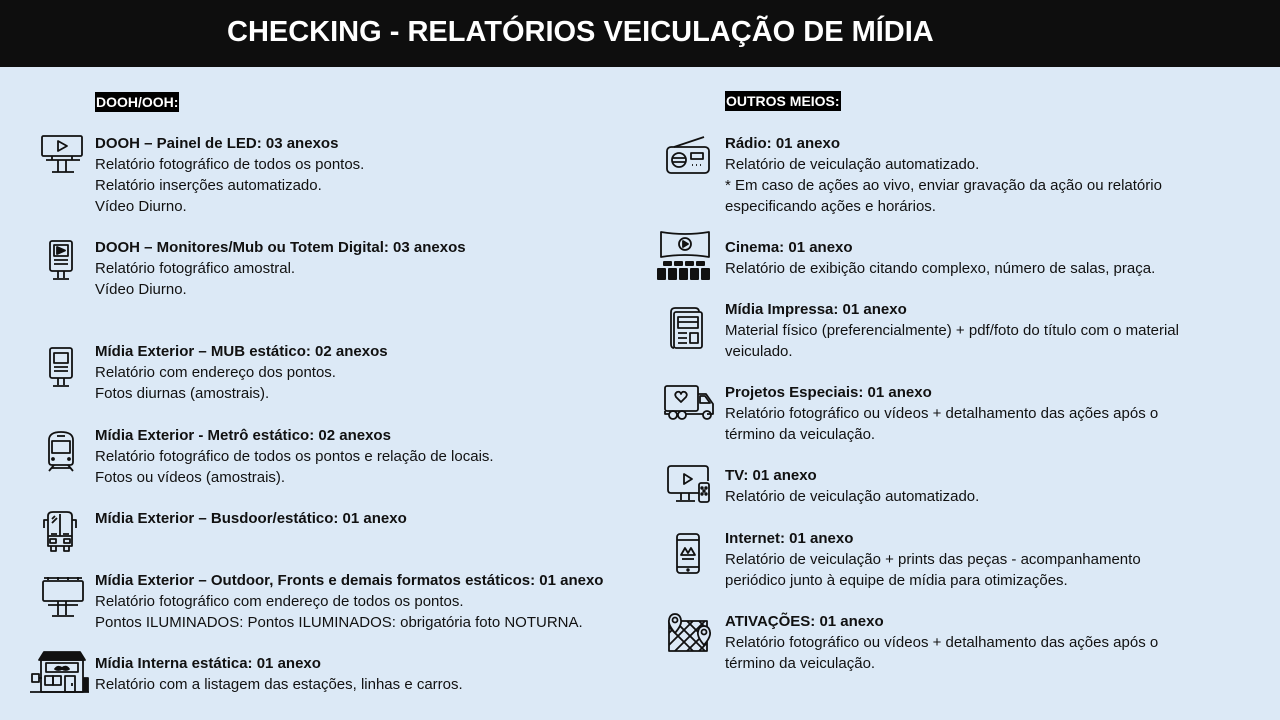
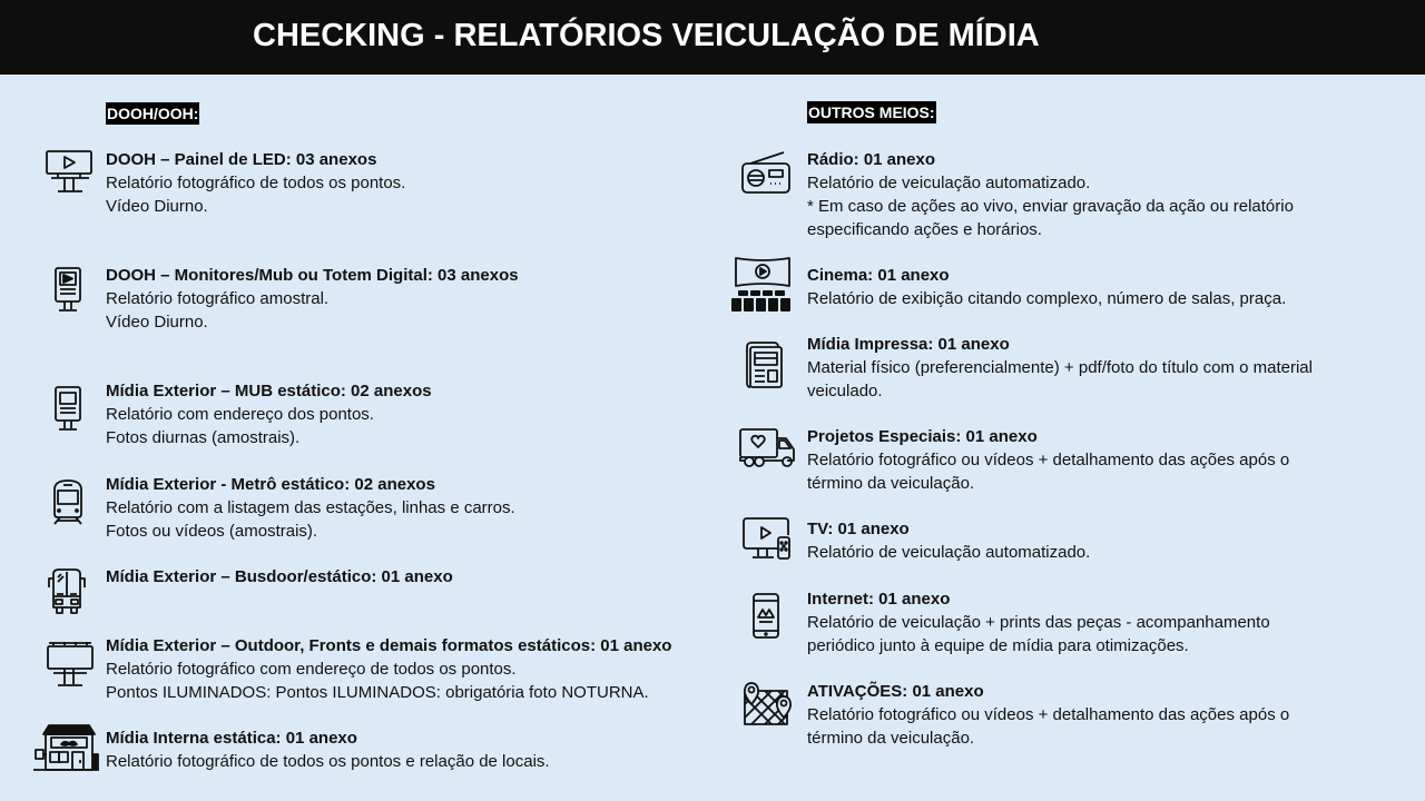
  CHECKING - RELATÓRIOS VEICULAÇÃO DE MÍDIA
  DOOH/OOH:
  DOOH – Painel de LED: 03 anexos
  Relatório fotográfico de todos os pontos.
- Relatório inserções automatizado.
  Vídeo Diurno.
  DOOH – Monitores/Mub ou Totem Digital: 03 anexos
  Relatório fotográfico amostral.
  Vídeo Diurno.
  Mídia Exterior – MUB estático: 02 anexos
  Relatório com endereço dos pontos.
  Fotos diurnas (amostrais).
  Mídia Exterior - Metrô estático: 02 anexos
- Relatório fotográfico de todos os pontos e relação de locais.
+ Relatório com a listagem das estações, linhas e carros.
  Fotos ou vídeos (amostrais).
  Mídia Exterior – Busdoor/estático: 01 anexo
  Mídia Exterior – Outdoor, Fronts e demais formatos estáticos: 01 anexo
  Relatório fotográfico com endereço de todos os pontos.
  Pontos ILUMINADOS: Pontos ILUMINADOS: obrigatória foto NOTURNA.
  Mídia Interna estática: 01 anexo
- Relatório com a listagem das estações, linhas e carros.
+ Relatório fotográfico de todos os pontos e relação de locais.
  OUTROS MEIOS:
  Rádio: 01 anexo
  Relatório de veiculação automatizado.
  * Em caso de ações ao vivo, enviar gravação da ação ou relatório
  especificando ações e horários.
  Cinema: 01 anexo
  Relatório de exibição citando complexo, número de salas, praça.
  Mídia Impressa: 01 anexo
  Material físico (preferencialmente) + pdf/foto do título com o material
  veiculado.
  Projetos Especiais: 01 anexo
  Relatório fotográfico ou vídeos + detalhamento das ações após o
  término da veiculação.
  TV: 01 anexo
  Relatório de veiculação automatizado.
  Internet: 01 anexo
  Relatório de veiculação + prints das peças - acompanhamento
  periódico junto à equipe de mídia para otimizações.
  ATIVAÇÕES: 01 anexo
  Relatório fotográfico ou vídeos + detalhamento das ações após o
  término da veiculação.
